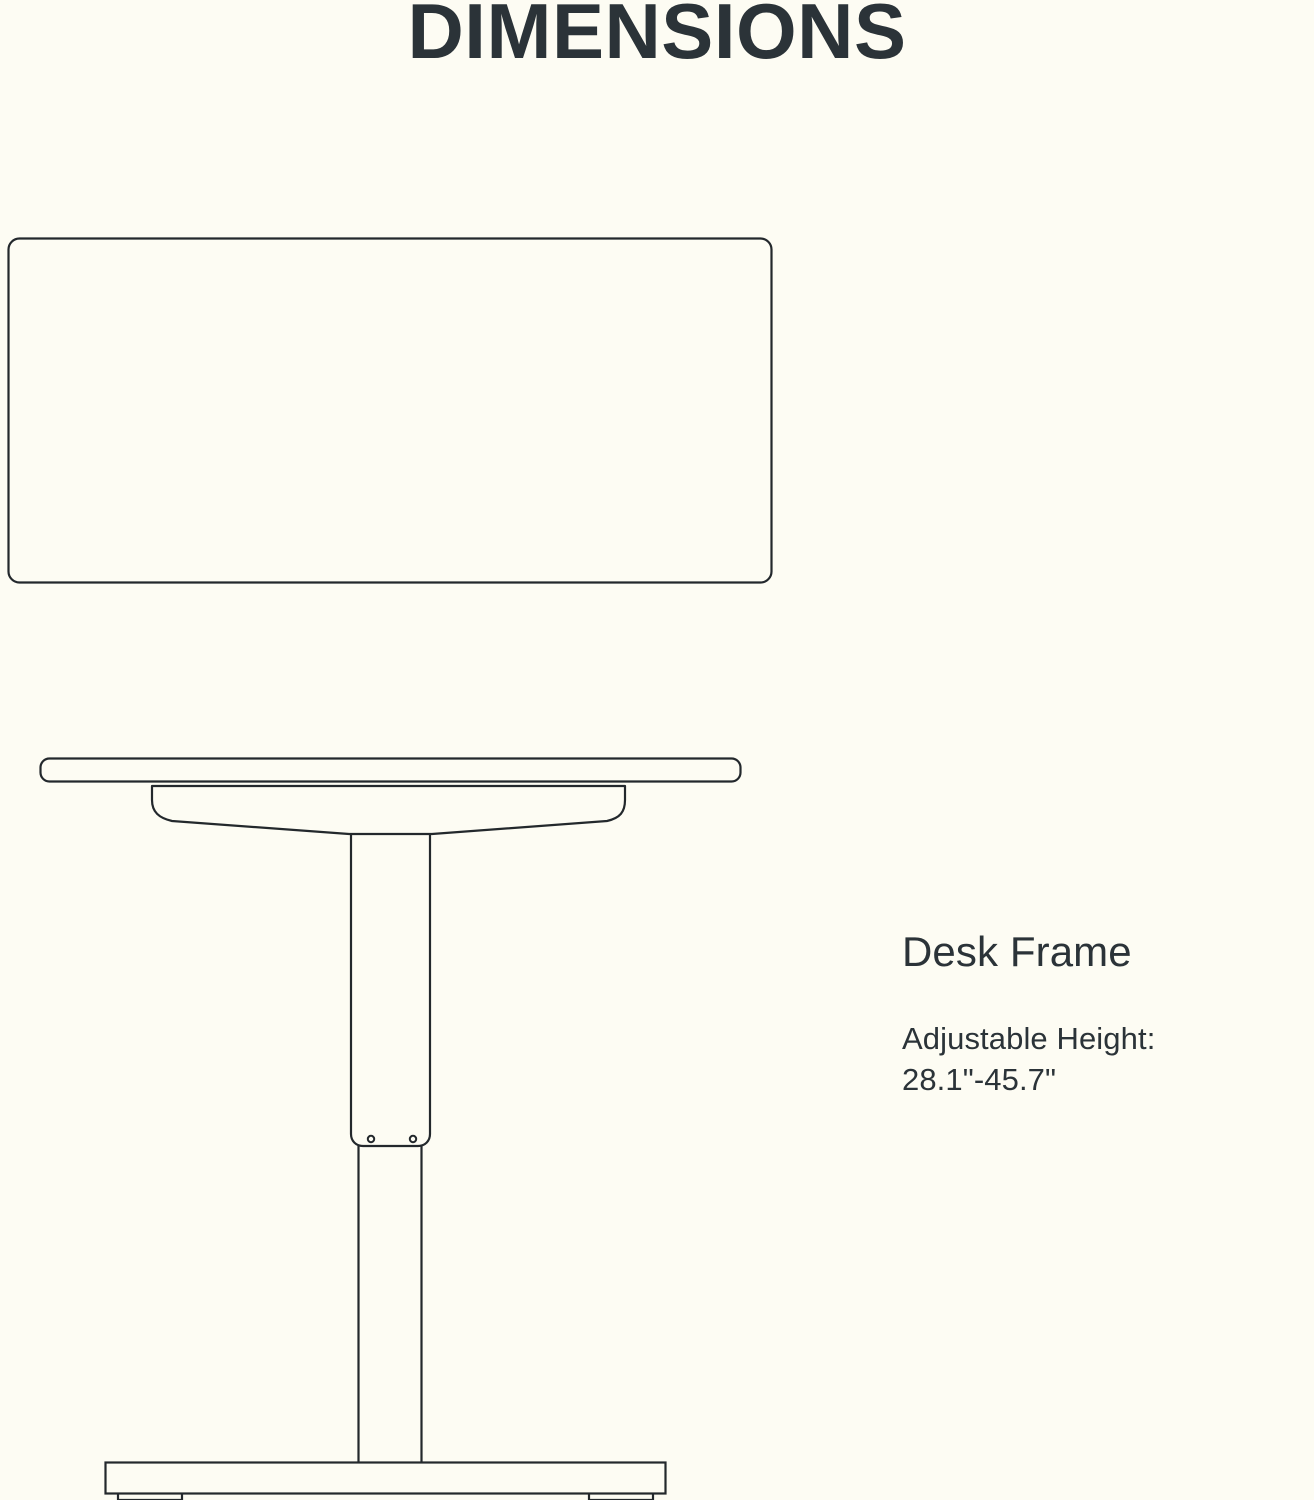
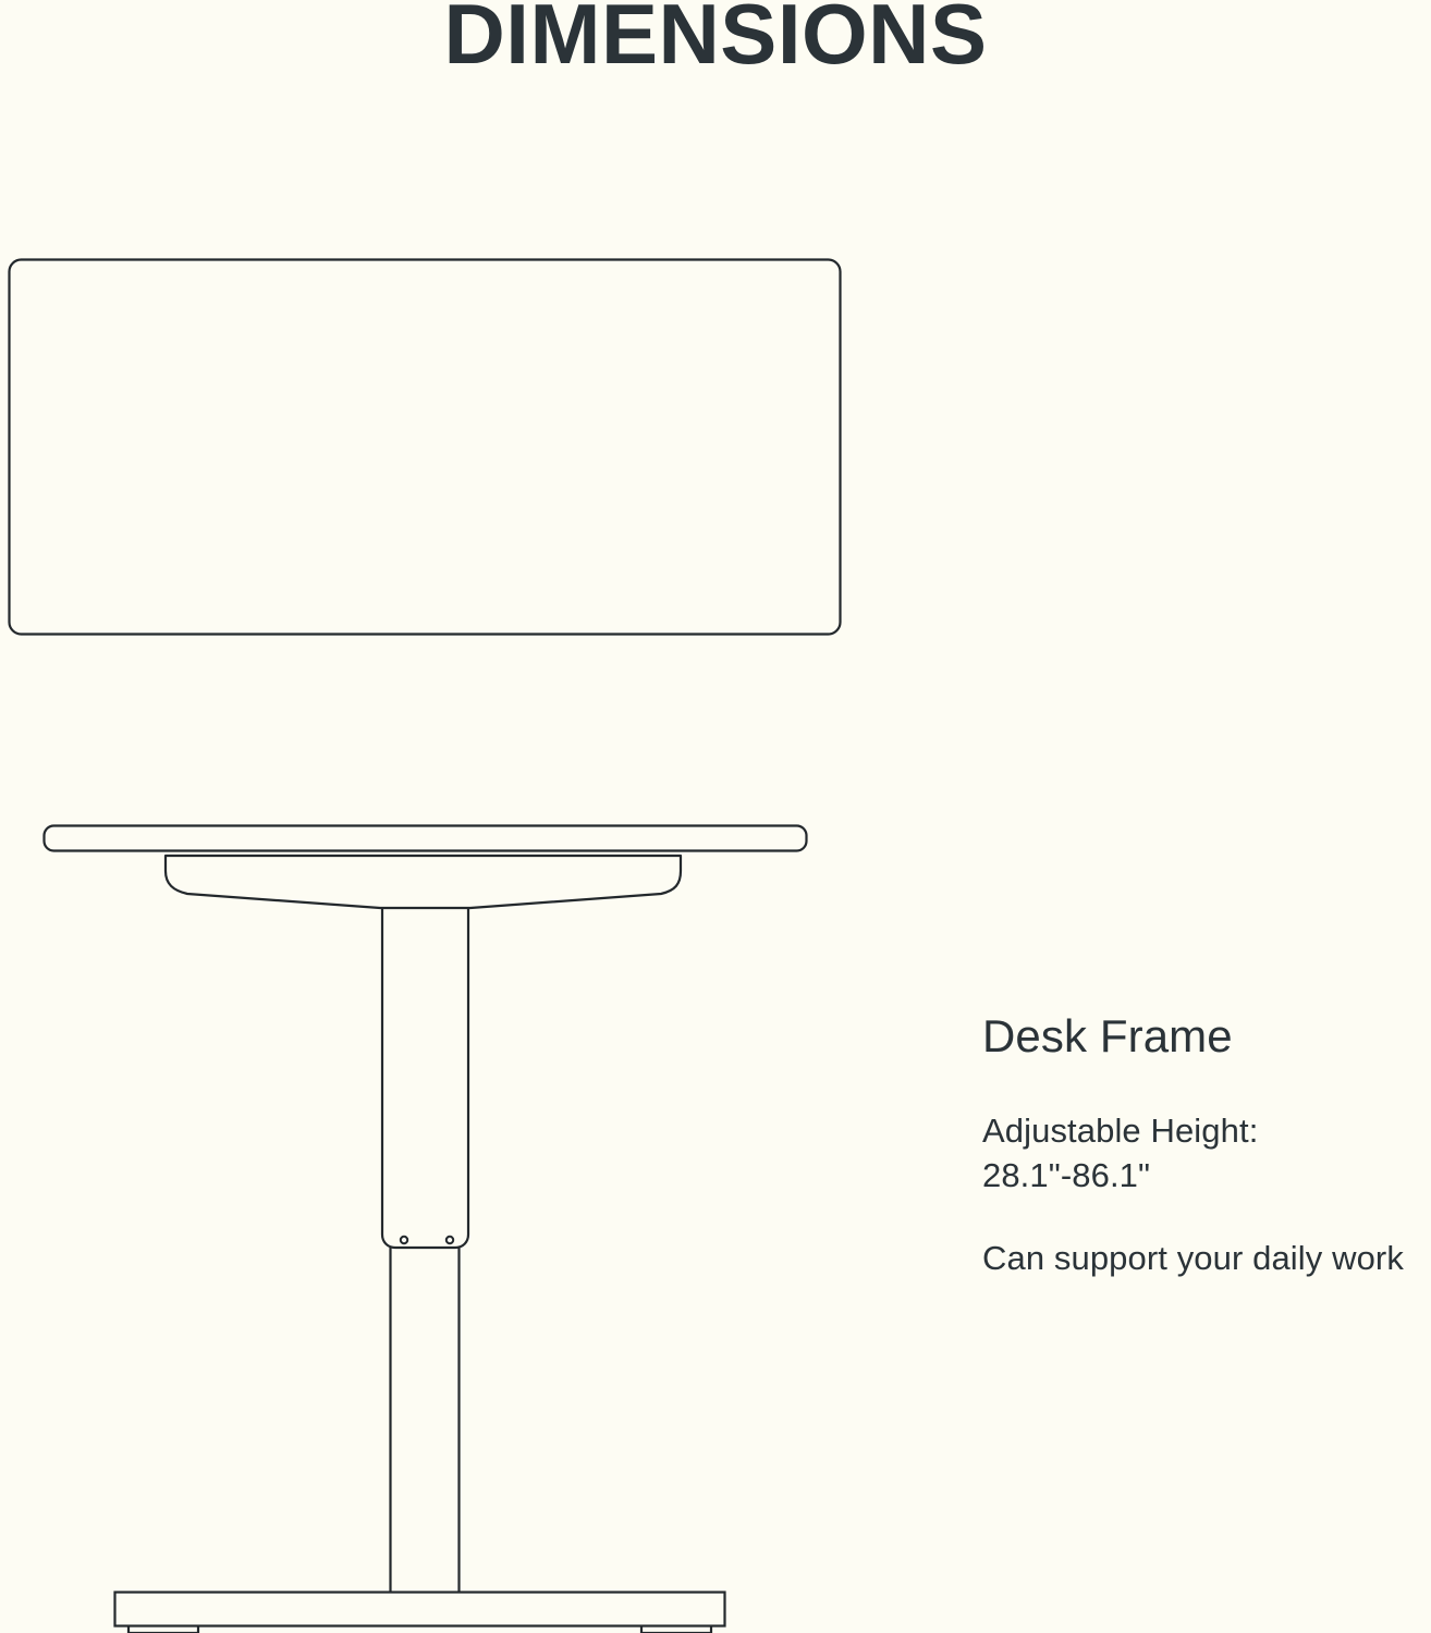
  DIMENSIONS
  Desk Frame
- Adjustable Height: 28.1"-45.7"
+ Adjustable Height: 28.1"-86.1"
+ Can support your daily work
